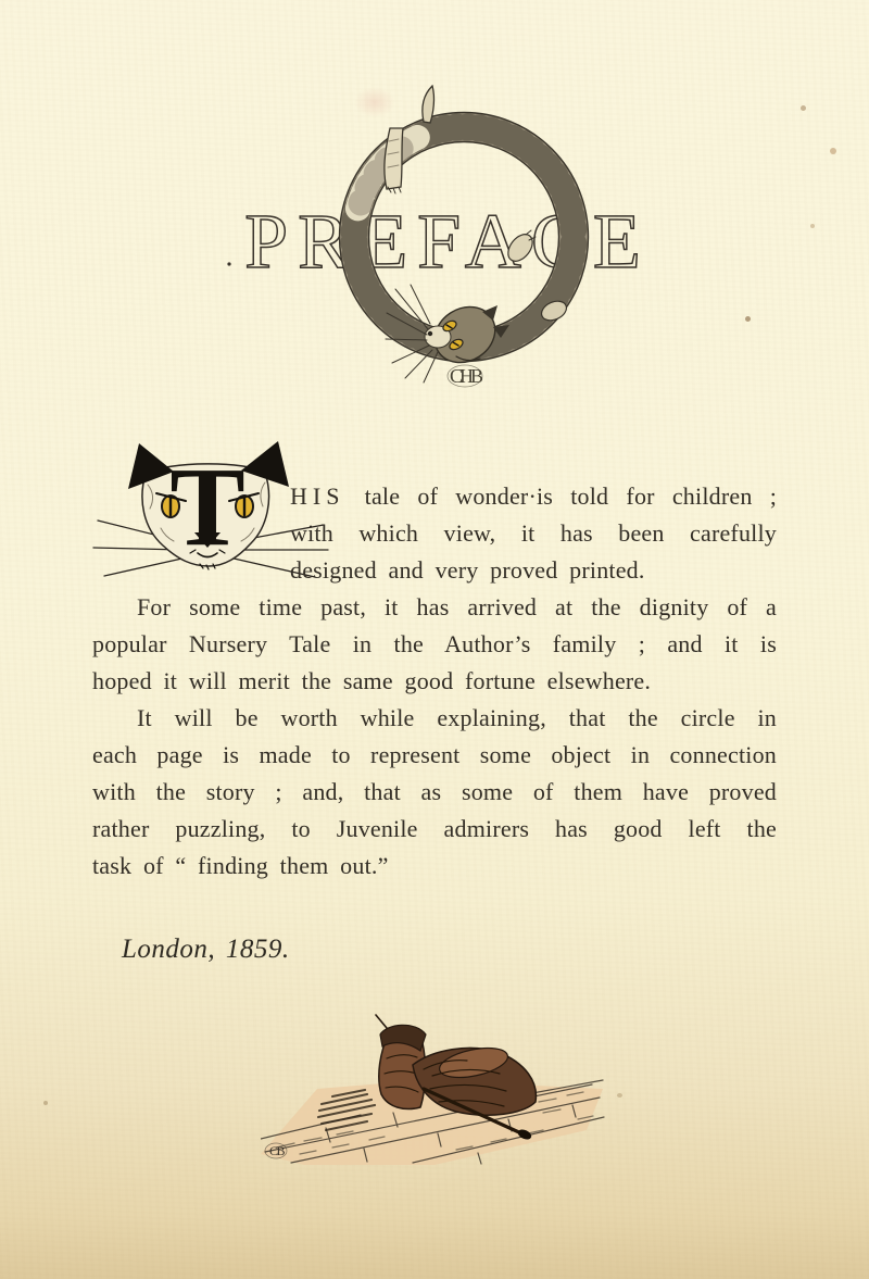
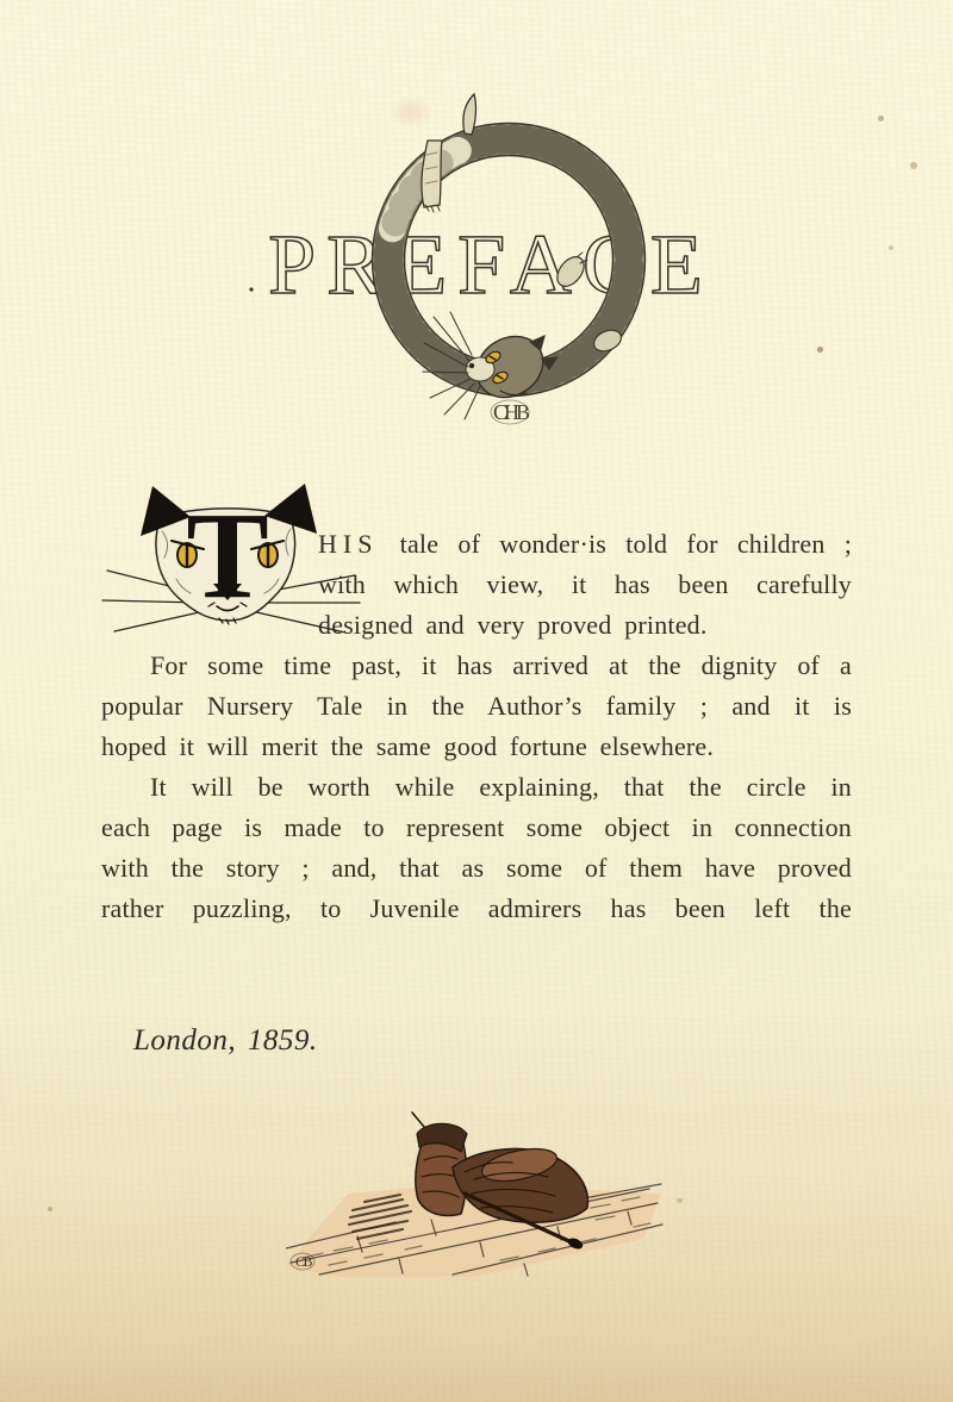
  PREFAE
  CHB
  T
  HIS tale of wonder·is told for children ;
  with which view, it has been carefully
  designed and very proved printed.
  For some time past, it has arrived at the dignity of a
  popular Nursery Tale in the Author’s family ; and it is
  hoped it will merit the same good fortune elsewhere.
  It will be worth while explaining, that the circle in
  each page is made to represent some object in connection
  with the story ; and, that as some of them have proved
- rather puzzling, to Juvenile admirers has good left the
+ rather puzzling, to Juvenile admirers has been left the
- task of “ finding them out.”
  London, 1859.
  CB
